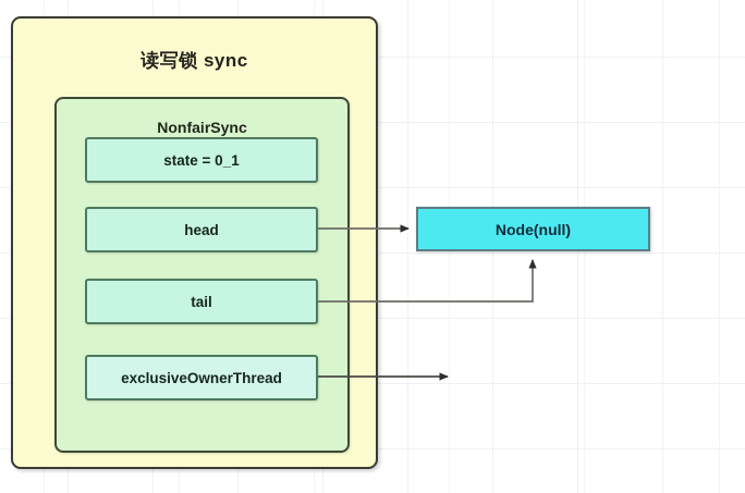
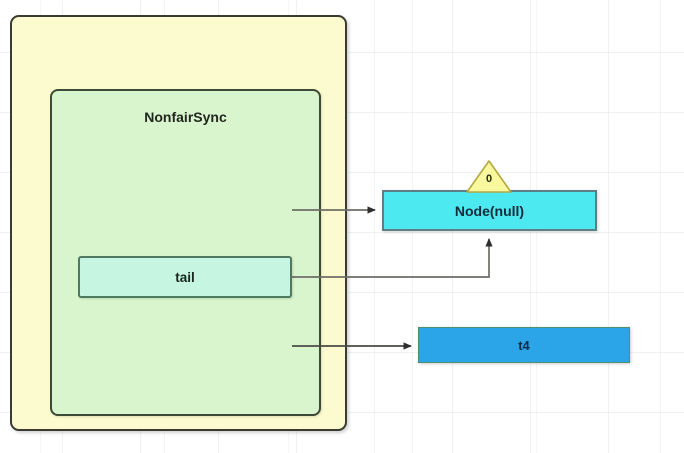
- 读写锁 sync
  NonfairSync
- state = 0_1
- head
  tail
- exclusiveOwnerThread
  Node(null)
+ t4
+ 0
